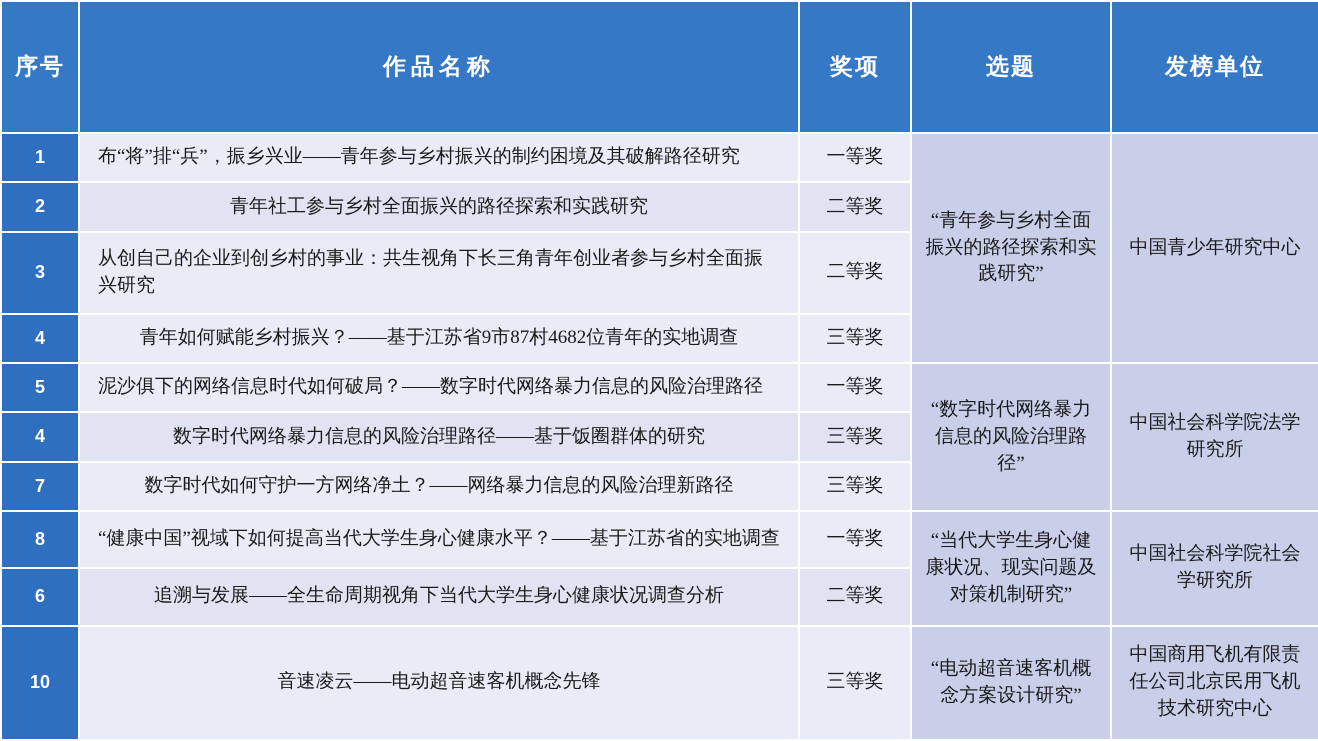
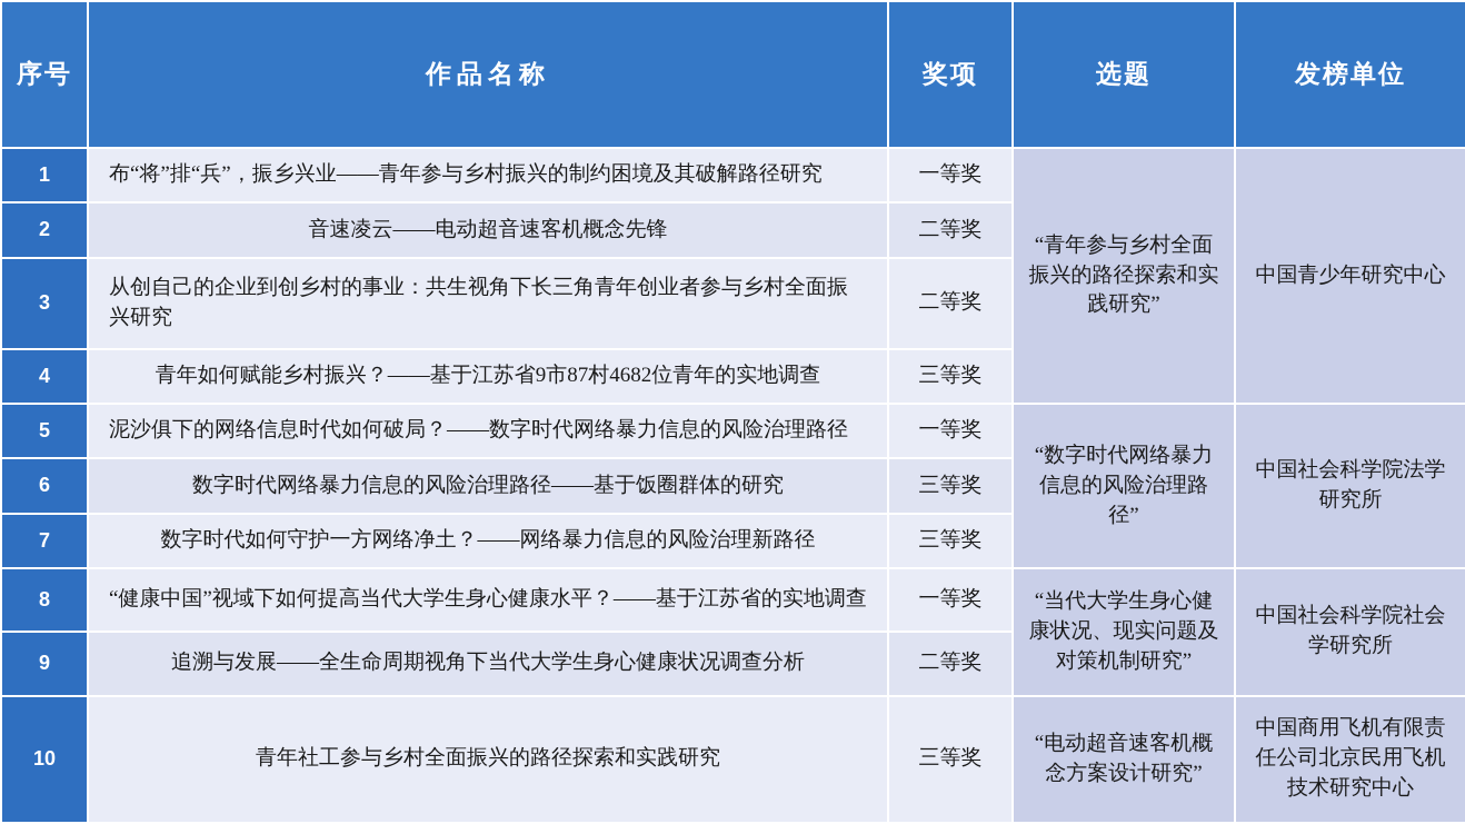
  序号	作品名称	奖项	选题	发榜单位
  1	布“将”排“兵”，振乡兴业——青年参与乡村振兴的制约困境及其破解路径研究	一等奖	“青年参与乡村全面振兴的路径探索和实践研究”	中国青少年研究中心
- 2	青年社工参与乡村全面振兴的路径探索和实践研究	二等奖
+ 2	音速凌云——电动超音速客机概念先锋	二等奖
  3	从创自己的企业到创乡村的事业：共生视角下长三角青年创业者参与乡村全面振兴研究	二等奖
  4	青年如何赋能乡村振兴？——基于江苏省9市87村4682位青年的实地调查	三等奖
  5	泥沙俱下的网络信息时代如何破局？——数字时代网络暴力信息的风险治理路径	一等奖	“数字时代网络暴力信息的风险治理路径”	中国社会科学院法学研究所
- 4	数字时代网络暴力信息的风险治理路径——基于饭圈群体的研究	三等奖
+ 6	数字时代网络暴力信息的风险治理路径——基于饭圈群体的研究	三等奖
  7	数字时代如何守护一方网络净土？——网络暴力信息的风险治理新路径	三等奖
  8	“健康中国”视域下如何提高当代大学生身心健康水平？——基于江苏省的实地调查	一等奖	“当代大学生身心健康状况、现实问题及对策机制研究”	中国社会科学院社会学研究所
- 6	追溯与发展——全生命周期视角下当代大学生身心健康状况调查分析	二等奖
+ 9	追溯与发展——全生命周期视角下当代大学生身心健康状况调查分析	二等奖
- 10	音速凌云——电动超音速客机概念先锋	三等奖	“电动超音速客机概念方案设计研究”	中国商用飞机有限责任公司北京民用飞机技术研究中心
+ 10	青年社工参与乡村全面振兴的路径探索和实践研究	三等奖	“电动超音速客机概念方案设计研究”	中国商用飞机有限责任公司北京民用飞机技术研究中心
